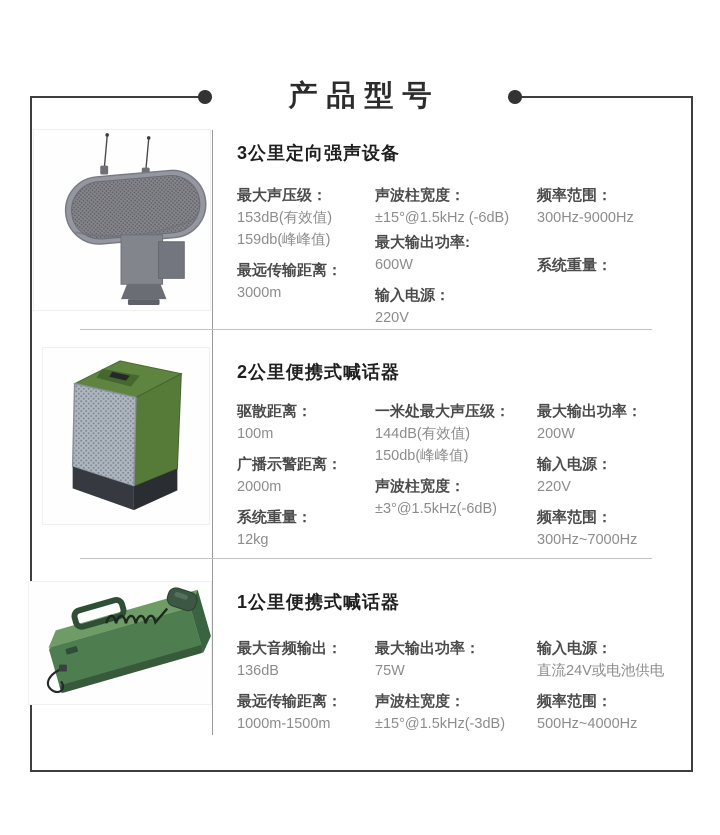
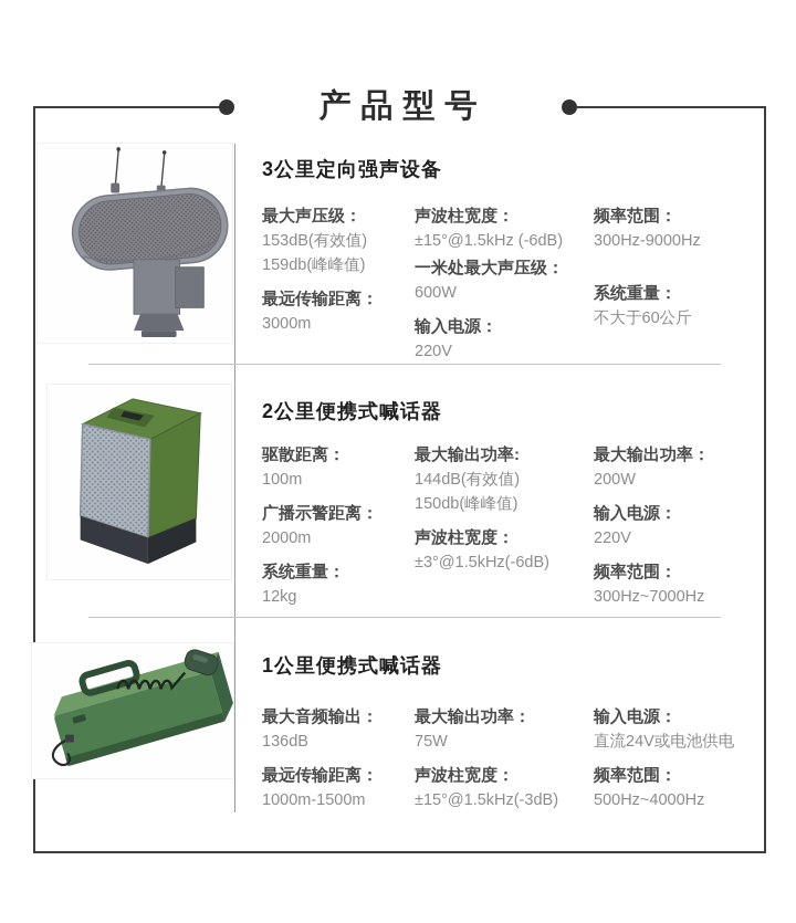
  产品型号
  3公里定向强声设备
  最大声压级：
  153dB(有效值)
  159db(峰峰值)
  最远传输距离：
  3000m
  声波柱宽度：
  ±15°@1.5kHz (-6dB)
- 最大输出功率:
+ 一米处最大声压级：
  600W
  输入电源：
  220V
  频率范围：
  300Hz-9000Hz
  系统重量：
+ 不大于60公斤
  2公里便携式喊话器
  驱散距离：
  100m
  广播示警距离：
  2000m
  系统重量：
  12kg
- 一米处最大声压级：
+ 最大输出功率:
  144dB(有效值)
  150db(峰峰值)
  声波柱宽度：
  ±3°@1.5kHz(-6dB)
  最大输出功率：
  200W
  输入电源：
  220V
  频率范围：
  300Hz~7000Hz
  1公里便携式喊话器
  最大音频输出：
  136dB
  最远传输距离：
  1000m-1500m
  最大输出功率：
  75W
  声波柱宽度：
  ±15°@1.5kHz(-3dB)
  输入电源：
  直流24V或电池供电
  频率范围：
  500Hz~4000Hz
